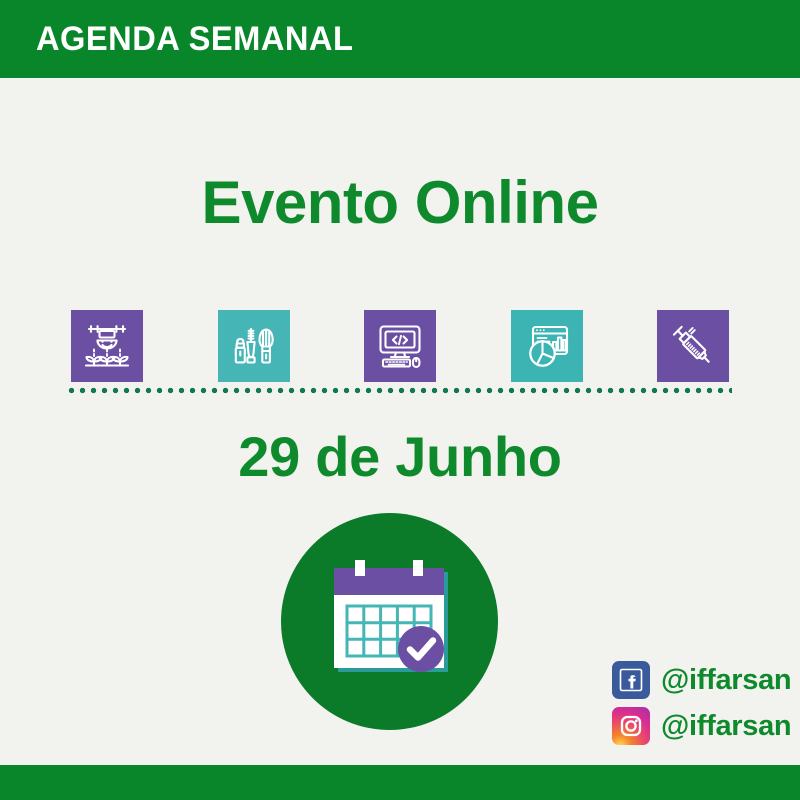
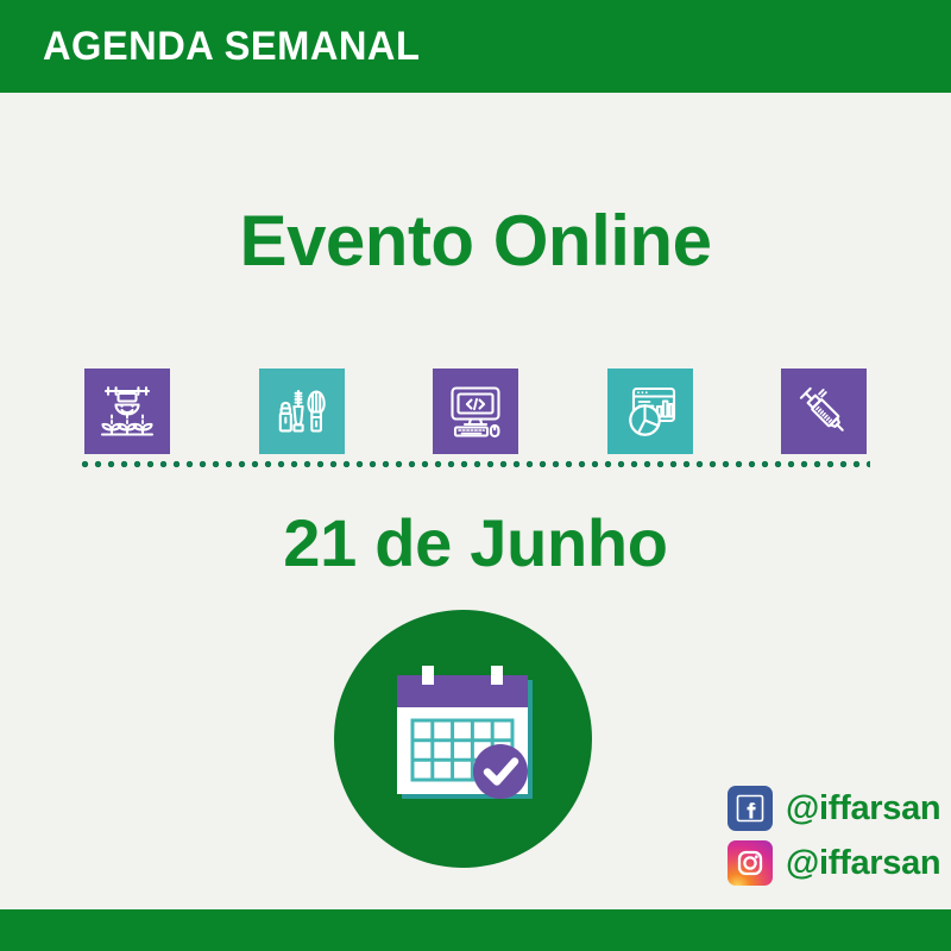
  AGENDA SEMANAL
  Evento Online
- 29 de Junho
+ 21 de Junho
  @iffarsan
  @iffarsan
